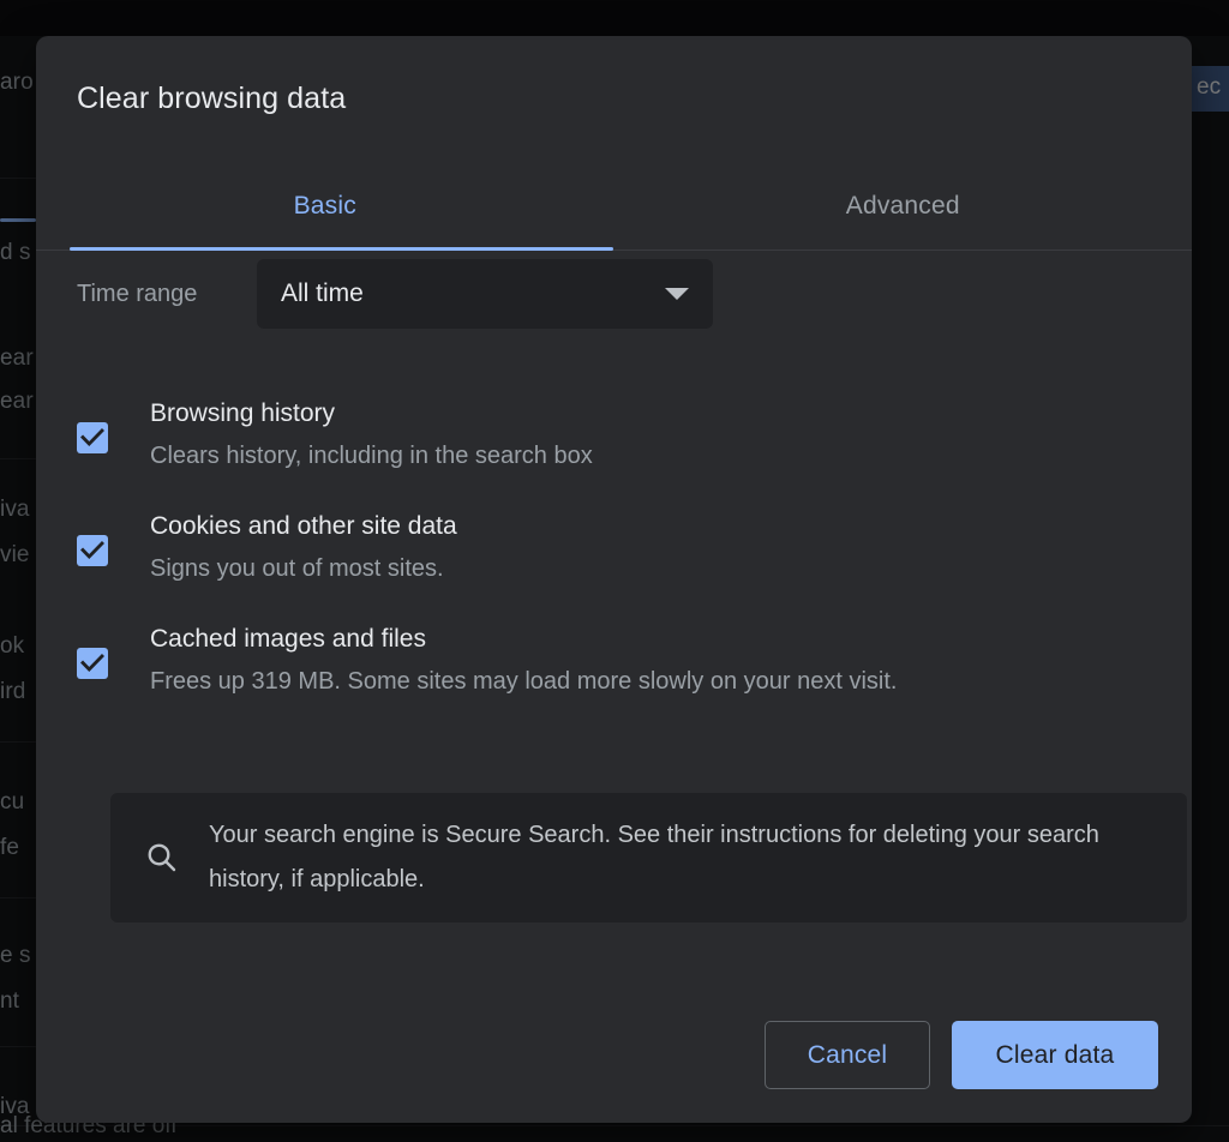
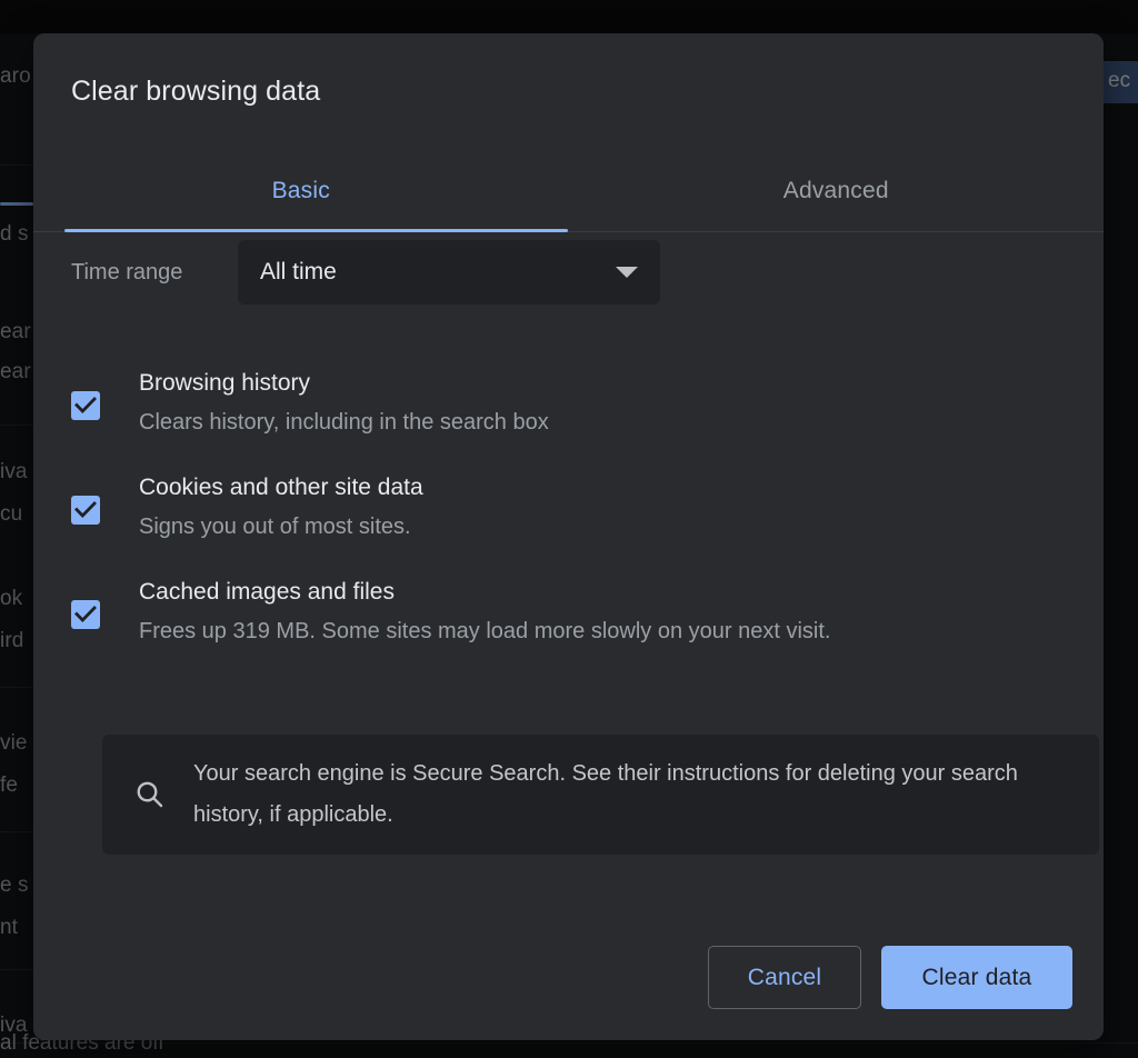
  ec
  aro
  d s
  ear
  ear
  iva
- vie
+ cu
  ok
  ird
- cu
+ vie
  fe
  e s
  nt
  iva
  al features are off
  Clear browsing data
  Basic
  Advanced
  Time range
  All time
  Browsing history
  Clears history, including in the search box
  Cookies and other site data
  Signs you out of most sites.
  Cached images and files
  Frees up 319 MB. Some sites may load more slowly on your next visit.
  Your search engine is Secure Search. See their instructions for deleting your search history, if applicable.
  Cancel
  Clear data
